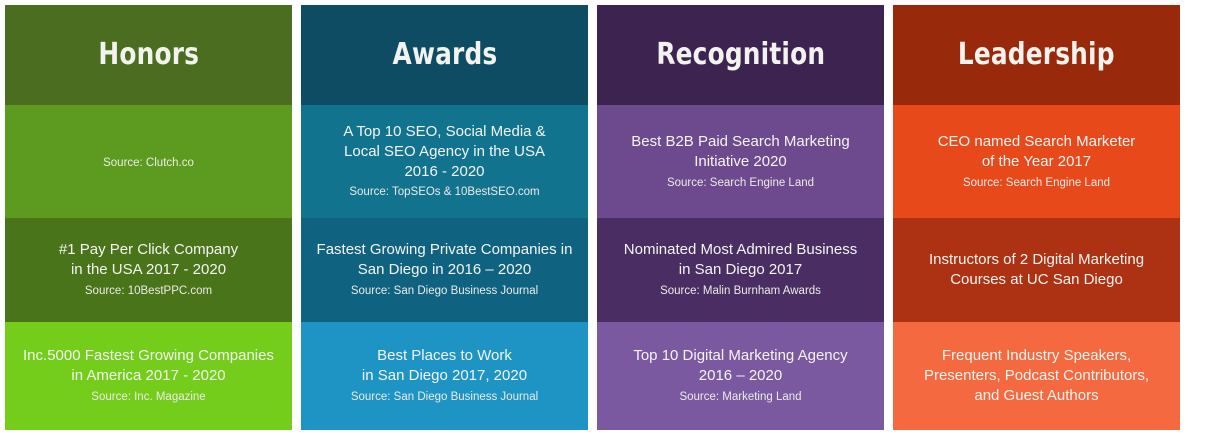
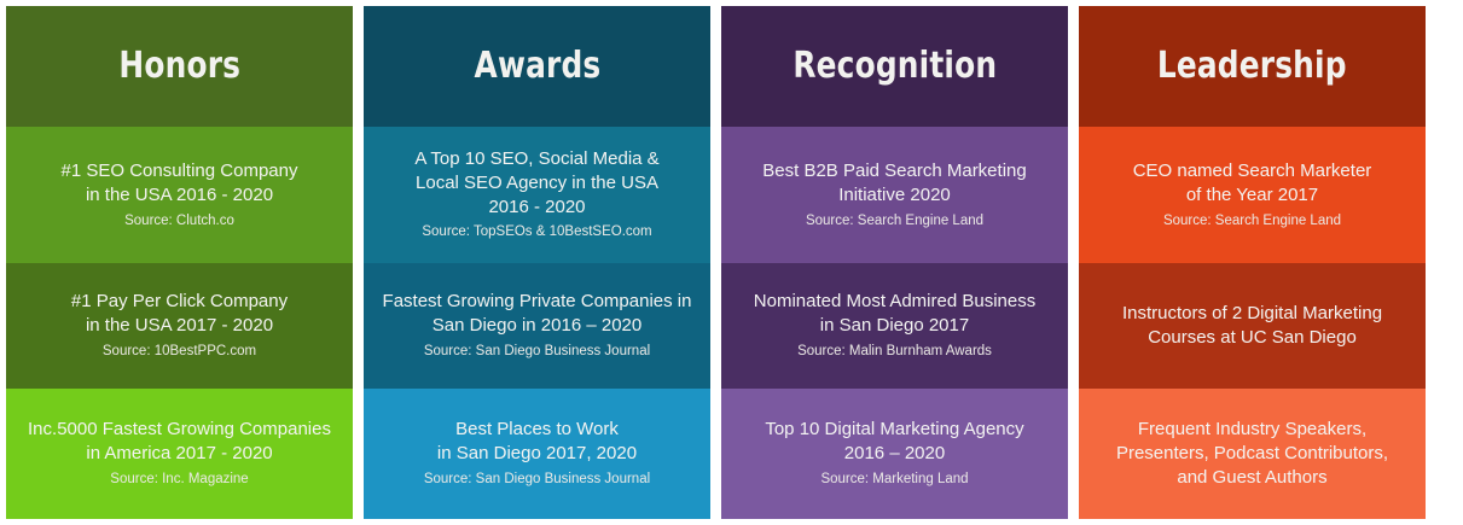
  Honors
+ #1 SEO Consulting Company
+ in the USA 2016 - 2020
  Source: Clutch.co
  #1 Pay Per Click Company
  in the USA 2017 - 2020
  Source: 10BestPPC.com
  Inc.5000 Fastest Growing Companies
  in America 2017 - 2020
  Source: Inc. Magazine
  Awards
  A Top 10 SEO, Social Media &
  Local SEO Agency in the USA
  2016 - 2020
  Source: TopSEOs & 10BestSEO.com
  Fastest Growing Private Companies in
  San Diego in 2016 – 2020
  Source: San Diego Business Journal
  Best Places to Work
  in San Diego 2017, 2020
  Source: San Diego Business Journal
  Recognition
  Best B2B Paid Search Marketing
  Initiative 2020
  Source: Search Engine Land
  Nominated Most Admired Business
  in San Diego 2017
  Source: Malin Burnham Awards
  Top 10 Digital Marketing Agency
  2016 – 2020
  Source: Marketing Land
  Leadership
  CEO named Search Marketer
  of the Year 2017
  Source: Search Engine Land
  Instructors of 2 Digital Marketing
  Courses at UC San Diego
  Frequent Industry Speakers,
  Presenters, Podcast Contributors,
  and Guest Authors
